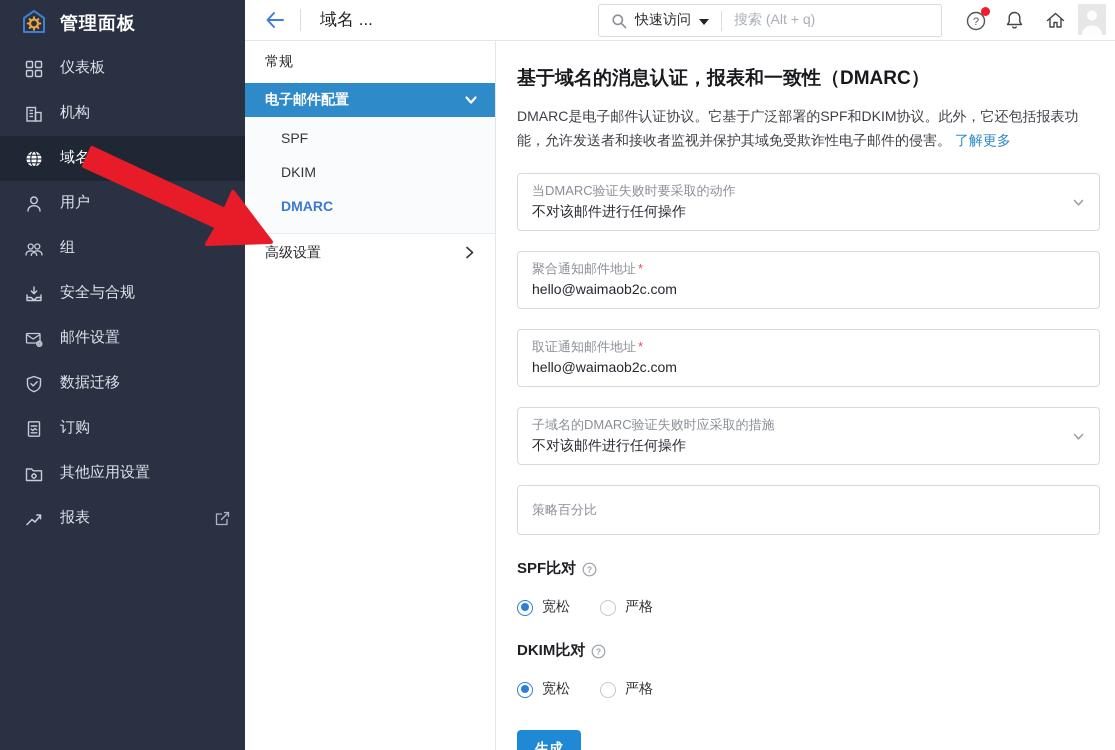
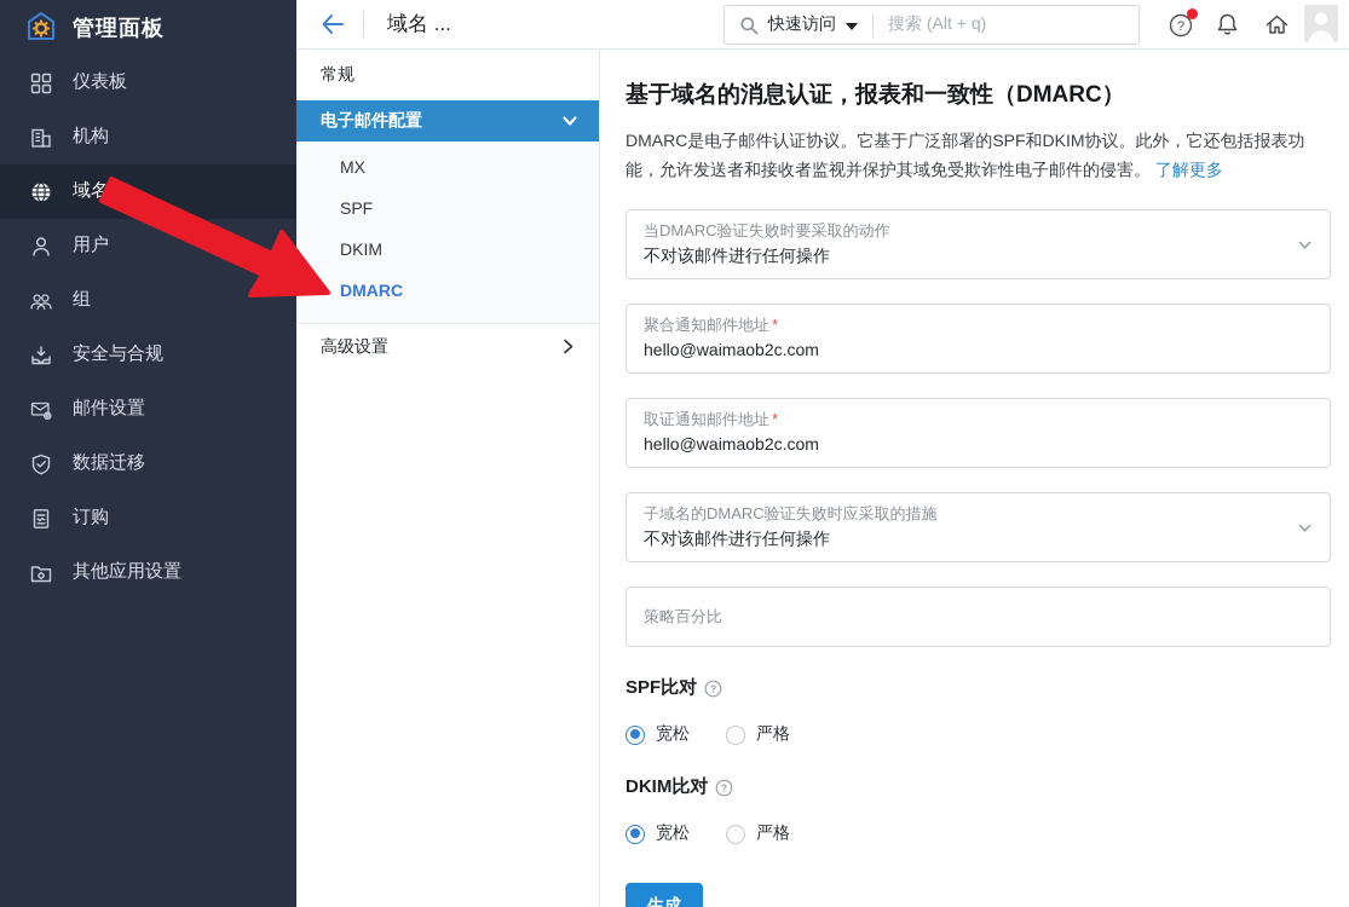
  管理面板
  仪表板
  机构
  域名
  用户
  组
  安全与合规
  邮件设置
  数据迁移
  订购
  其他应用设置
- 报表
  域名 ...
  快速访问
  搜索 (Alt + q)
  ?
  常规
  电子邮件配置
+ MX
  SPF
  DKIM
  DMARC
  高级设置
  基于域名的消息认证，报表和一致性（DMARC）
  DMARC是电子邮件认证协议。它基于广泛部署的SPF和DKIM协议。此外，它还包括报表功能，允许发送者和接收者监视并保护其域免受欺诈性电子邮件的侵害。 了解更多
  当DMARC验证失败时要采取的动作
  不对该邮件进行任何操作
  聚合通知邮件地址 *
  hello@waimaob2c.com
  取证通知邮件地址 *
  hello@waimaob2c.com
  子域名的DMARC验证失败时应采取的措施
  不对该邮件进行任何操作
  策略百分比
  SPF比对
  ?
  宽松
  严格
  DKIM比对
  ?
  宽松
  严格
  生成
